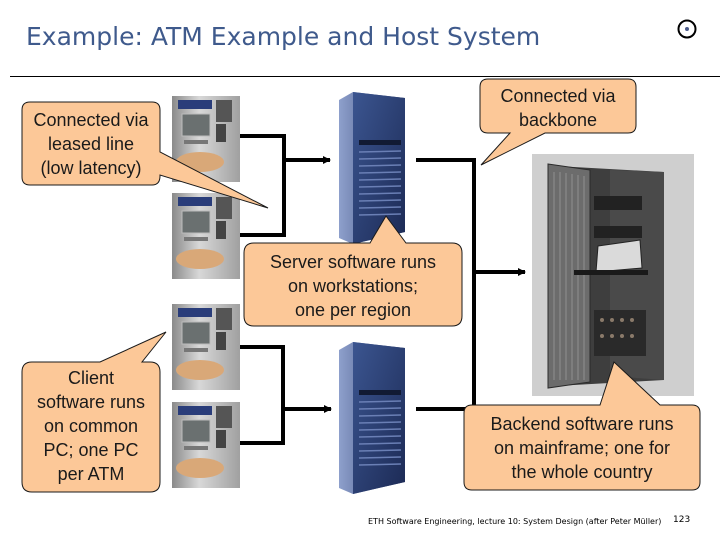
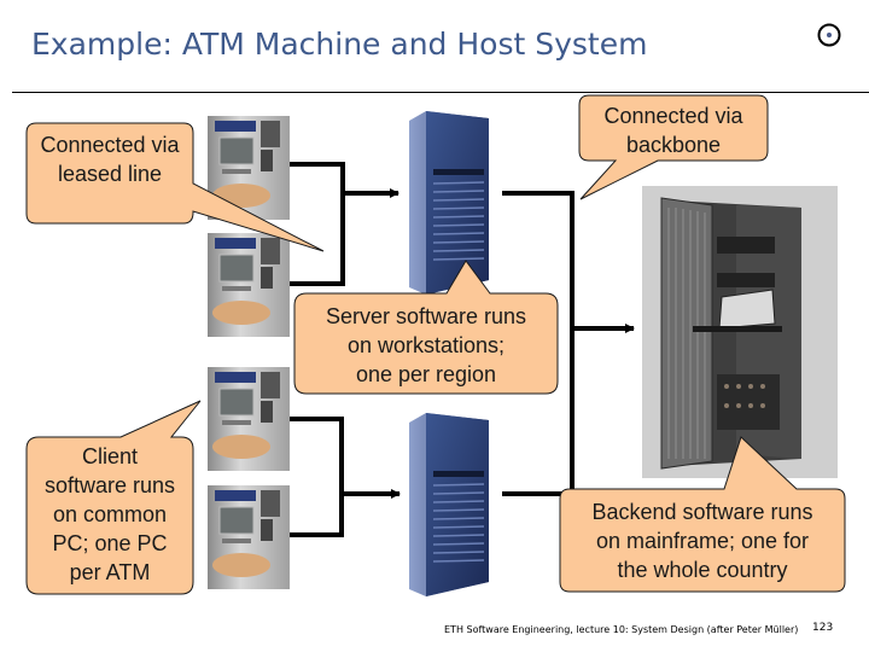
- Example: ATM Example and Host System
+ Example: ATM Machine and Host System
  Connected via
  leased line
- (low latency)
  Connected via
  backbone
  Server software runs
  on workstations;
  one per region
  Client
  software runs
  on common
  PC; one PC
  per ATM
  Backend software runs
  on mainframe; one for
  the whole country
  ETH Software Engineering, lecture 10: System Design (after Peter Müller)
  123
